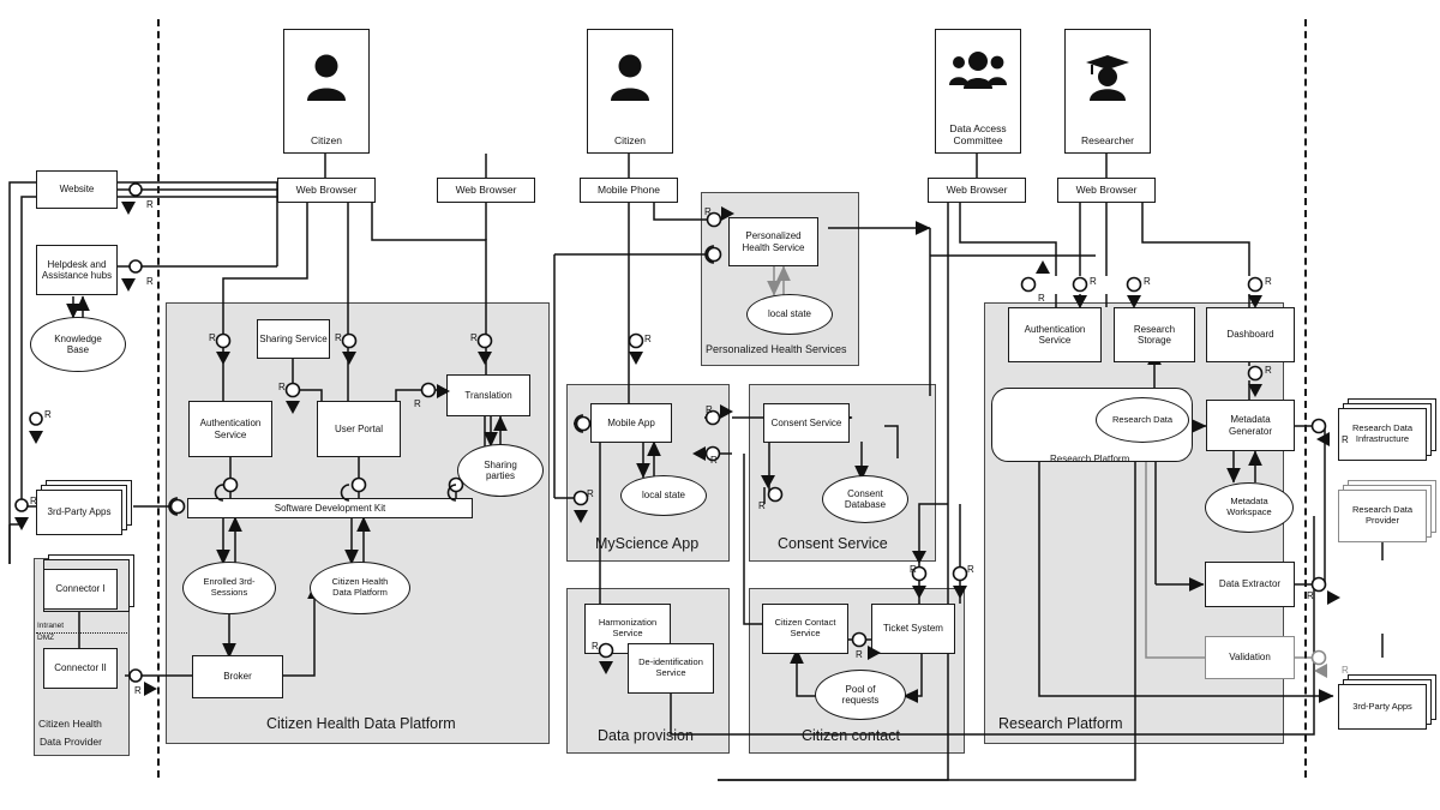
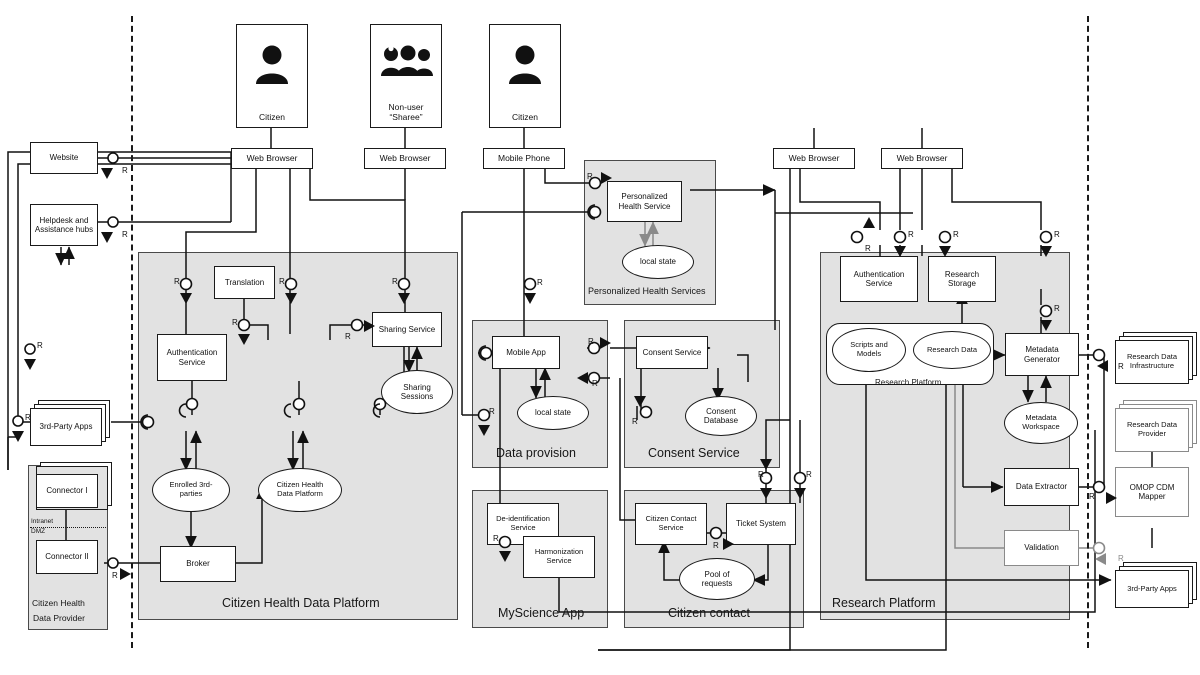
  Citizen Health Data Platform
  Citizen Health
  Data Provider
  Personalized Health Services
- MyScience App
+ Data provision
  Consent Service
- Data provision
+ MyScience App
  Citizen contact
  Research Platform
  Citizen
+ Non-user
+ “Sharee”
  Citizen
- Data Access
- Committee
- Researcher
  Web Browser
  Web Browser
  Mobile Phone
  Web Browser
  Web Browser
  Website
  Helpdesk and
  Assistance hubs
- Knowledge
- Base
  3rd-Party Apps
  Connector I
  Connector II
- Sharing Service
+ Translation
  Authentication
  Service
- User Portal
- Translation
+ Sharing Service
  Sharing
- parties
+ Sessions
- Software Development Kit
  Enrolled 3rd-
- Sessions
+ parties
  Citizen Health
  Data Platform
  Broker
  Personalized
  Health Service
  local state
  Mobile App
  local state
  Consent Service
  Consent
  Database
- Harmonization
+ De-identification
  Service
- De-identification
+ Harmonization
  Service
  Citizen Contact
  Service
  Ticket System
  Pool of
  requests
  Authentication
  Service
  Research
  Storage
- Dashboard
  Research Platform
+ Scripts and
+ Models
  Research Data
  Metadata
  Generator
  Metadata
  Workspace
  Data Extractor
  Validation
  Research Data
  Infrastructure
  Research Data
  Provider
+ OMOP CDM
+ Mapper
  3rd-Party Apps
  R
  R
  R
  R
  R
  R
  R
  R
  R
  R
  R
  R
  R
  R
  R
  R
  R
  R
  R
  R
  R
  R
  R
  R
  R
  R
  R
  R
